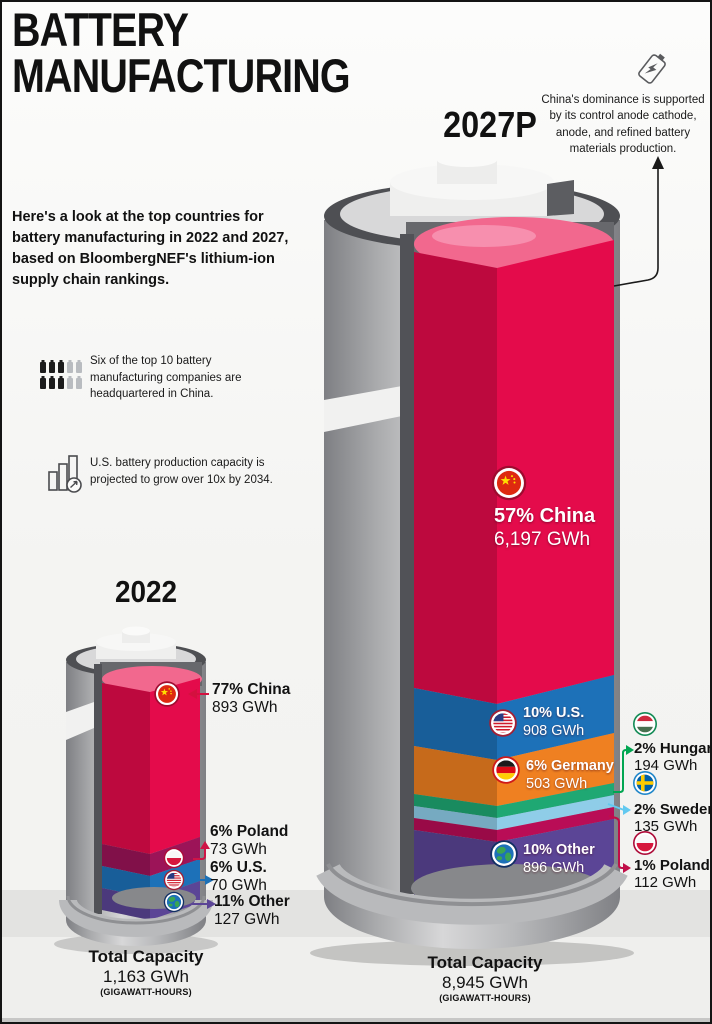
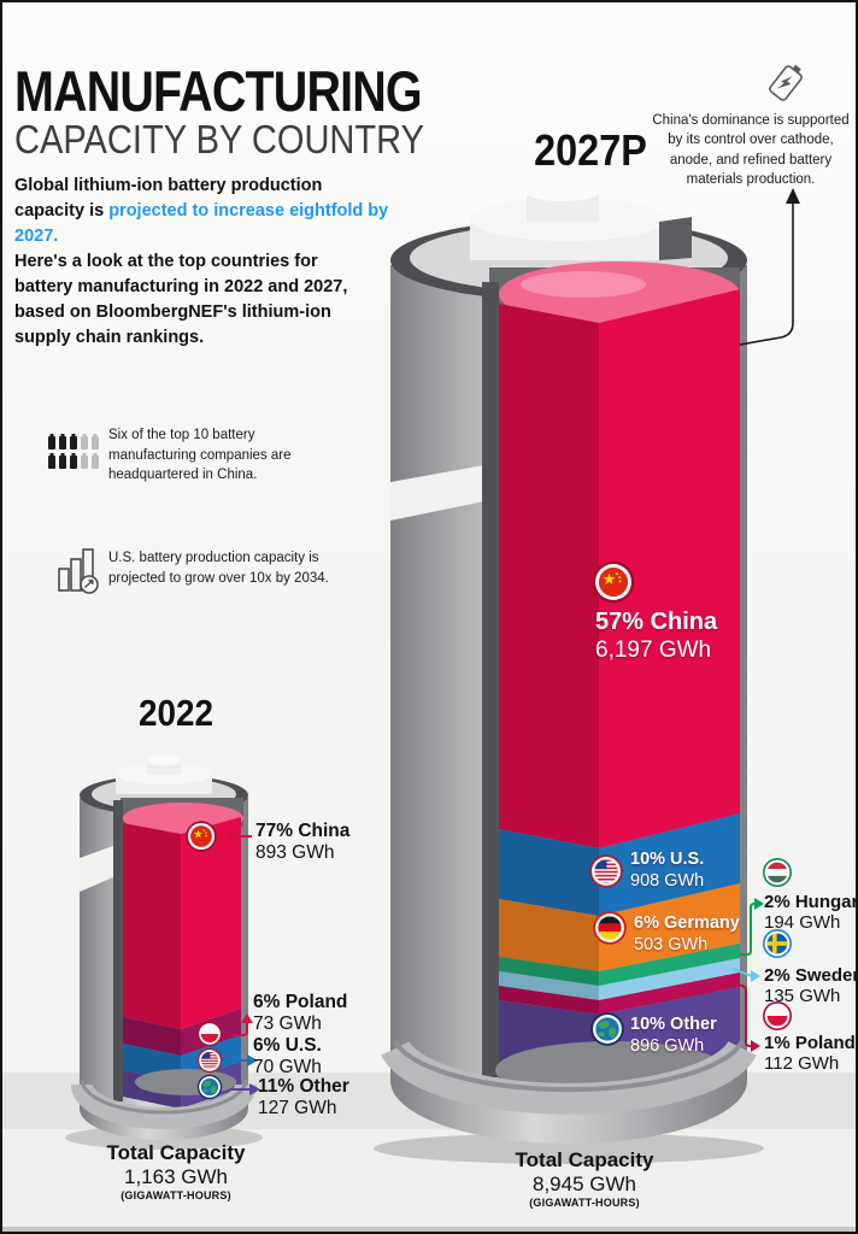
- BATTERY
  MANUFACTURING
+ CAPACITY BY COUNTRY
+ Global lithium-ion battery production capacity is projected to increase eightfold by 2027.
  Here's a look at the top countries for battery manufacturing in 2022 and 2027, based on BloombergNEF's lithium-ion supply chain rankings.
  Six of the top 10 battery manufacturing companies are headquartered in China.
  U.S. battery production capacity is projected to grow over 10x by 2034.
- China's dominance is supported by its control anode cathode, anode, and refined battery materials production.
+ China's dominance is supported by its control over cathode, anode, and refined battery materials production.
  2027P
  2022
  57% China
  6,197 GWh
  10% U.S.
  908 GWh
  6% Germany
  503 GWh
  10% Other
  896 GWh
  2% Hungar
  194 GWh
  2% Swede
  135 GWh
  1% Poland
  112 GWh
  77% China
  893 GWh
  6% Poland
  73 GWh
  6% U.S.
  70 GWh
  11% Other
  127 GWh
  Total Capacity
  1,163 GWh
  (GIGAWATT-HOURS)
  Total Capacity
  8,945 GWh
  (GIGAWATT-HOURS)
